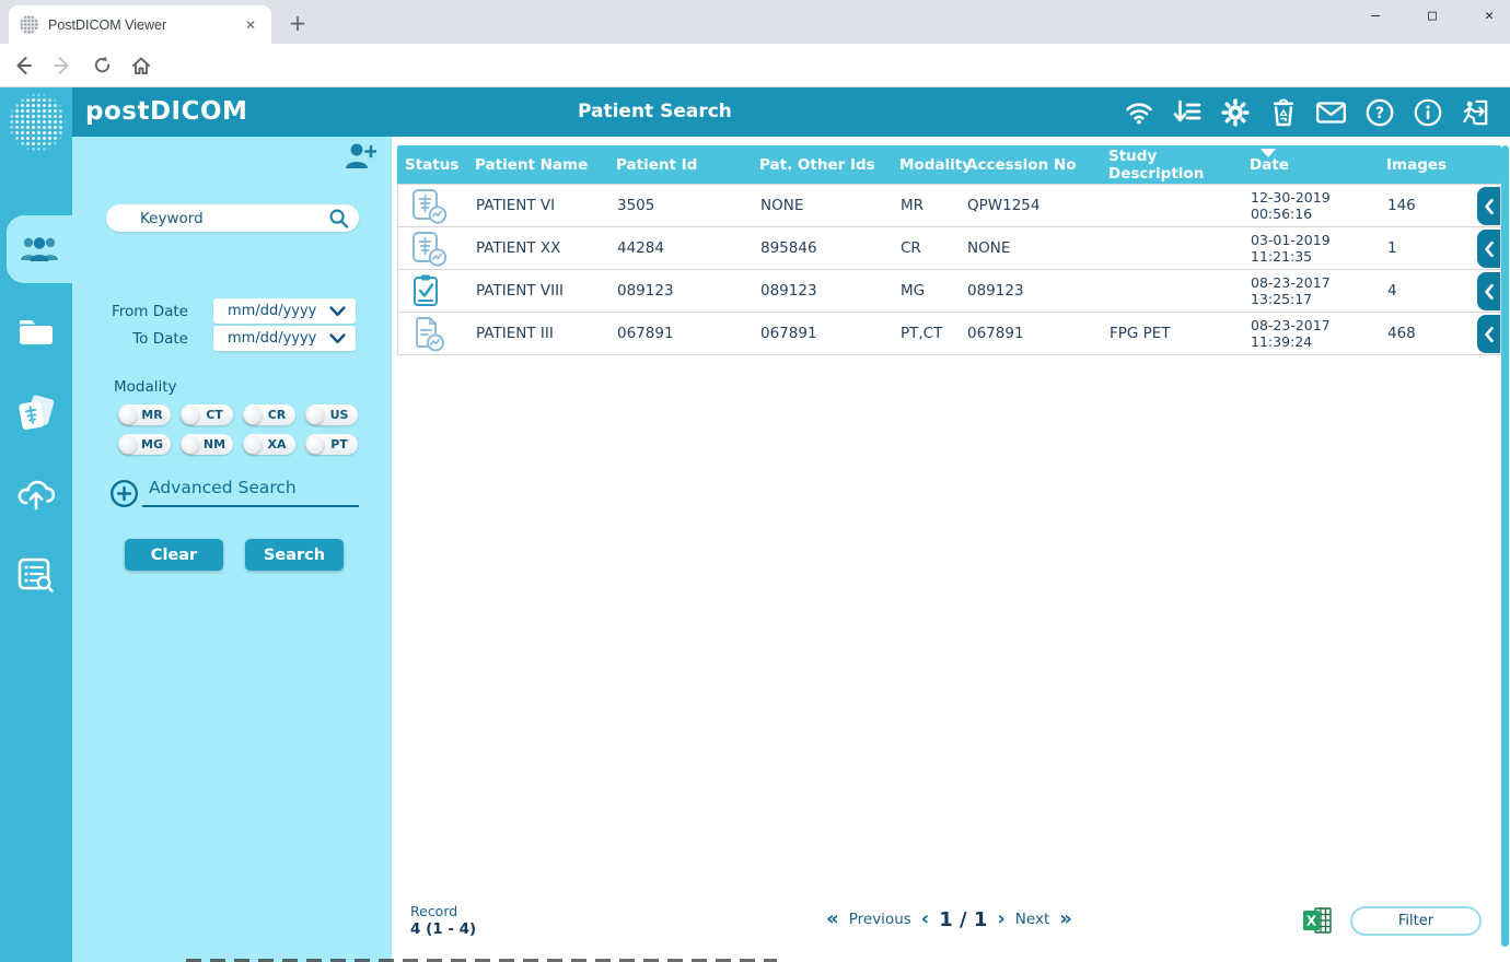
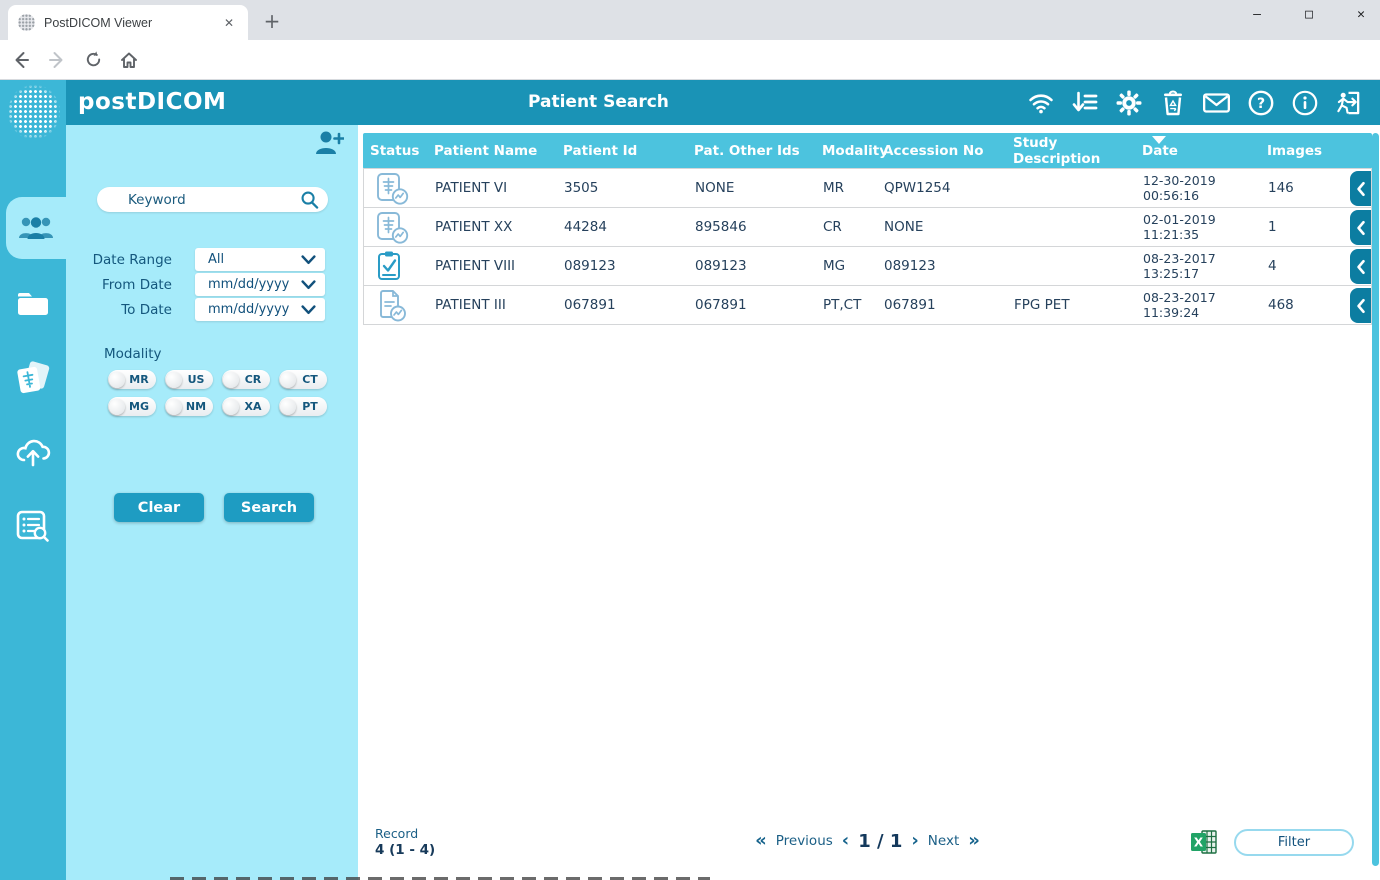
  PostDICOM Viewer
  ✕
  +
  —
  □
  ✕
  postDICOM
  Patient Search
  ?
  Keyword
+ Date Range
+ All
  From Date
  mm/dd/yyyy
  To Date
  mm/dd/yyyy
  Modality
  MR
- CT
+ US
  CR
- US
+ CT
  MG
  NM
  XA
  PT
- Advanced Search
  Clear
  Search
  Status
  Patient Name
  Patient Id
  Pat. Other Ids
  Modality
  Accession No
  Study Description
  Date
  Images
  PATIENT VI
  3505
  NONE
  MR
  QPW1254
  12-30-2019
  00:56:16
  146
  PATIENT XX
  44284
  895846
  CR
  NONE
- 03-01-2019
+ 02-01-2019
  11:21:35
  1
  PATIENT VIII
  089123
  089123
  MG
  089123
  08-23-2017
  13:25:17
  4
  PATIENT III
  067891
  067891
  PT,CT
  067891
  FPG PET
  08-23-2017
  11:39:24
  468
  Record
  4 (1 - 4)
  «
  Previous
  ‹
  1 / 1
  ›
  Next
  »
  X
  Filter
